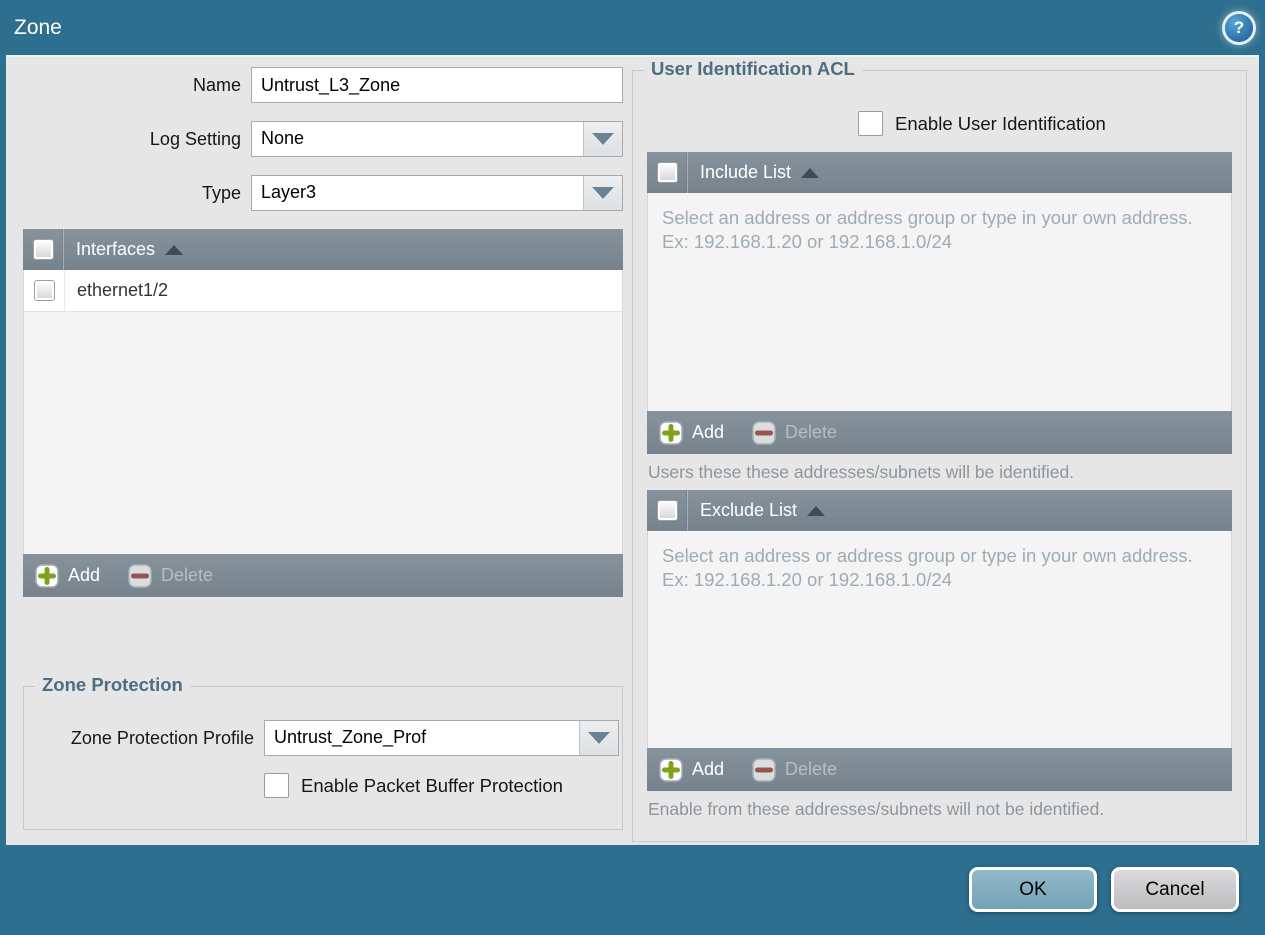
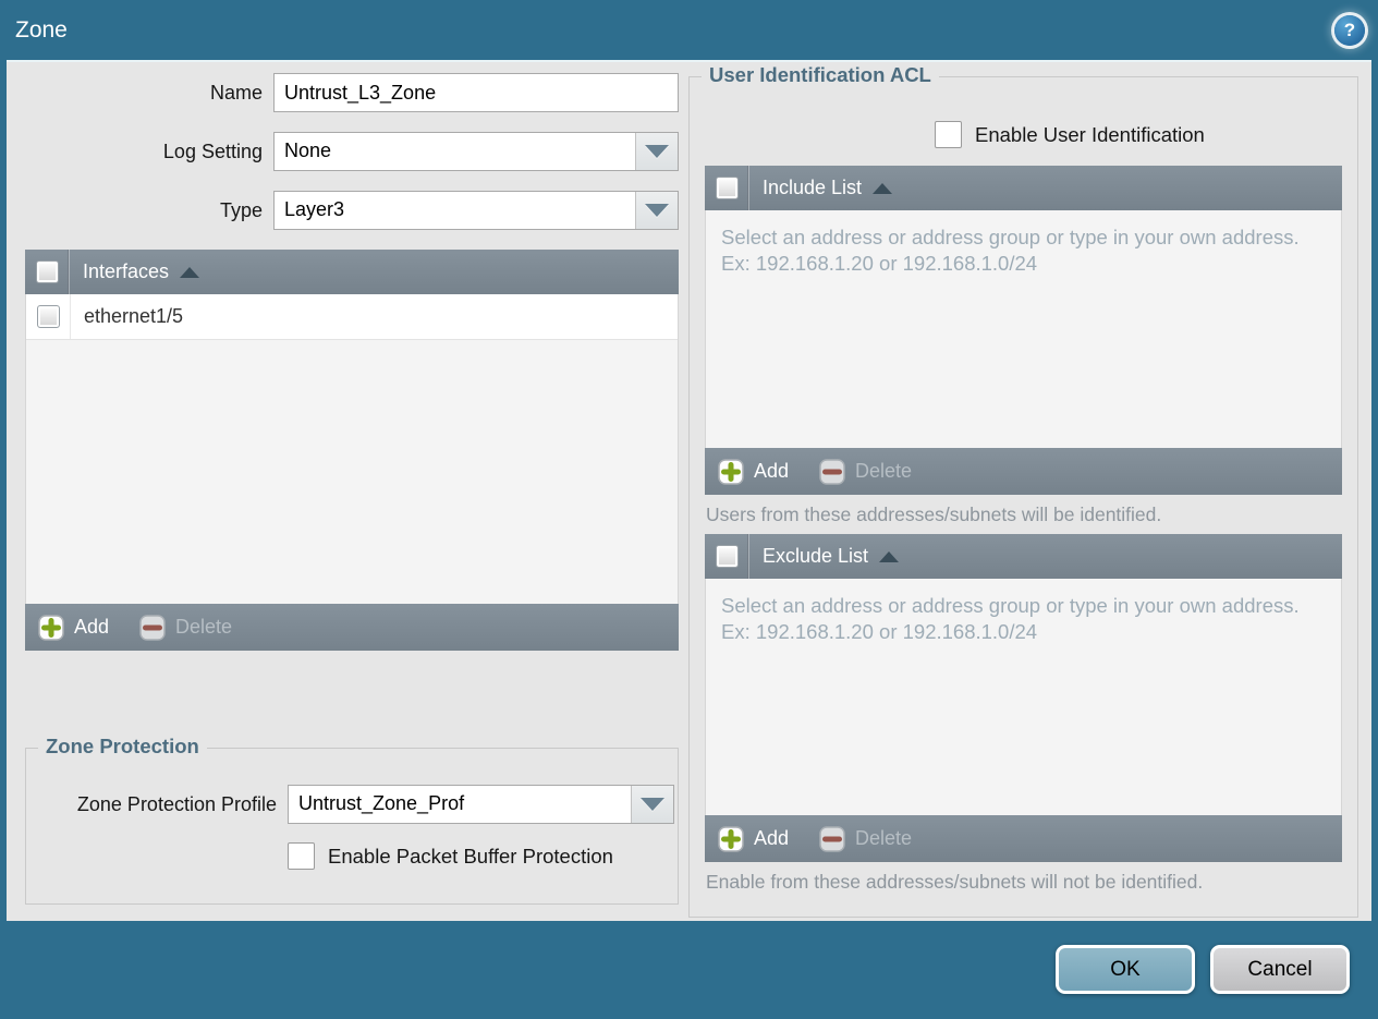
  Zone
  ?
  Name
  Untrust_L3_Zone
  Log Setting
  None
  Type
  Layer3
  Interfaces
- ethernet1/2
+ ethernet1/5
  Add
  Delete
  Zone Protection
  Zone Protection Profile
  Untrust_Zone_Prof
  Enable Packet Buffer Protection
  User Identification ACL
  Enable User Identification
  Include List
  Select an address or address group or type in your own address. Ex: 192.168.1.20 or 192.168.1.0/24
  Add
  Delete
- Users these these addresses/subnets will be identified.
+ Users from these addresses/subnets will be identified.
  Exclude List
  Select an address or address group or type in your own address. Ex: 192.168.1.20 or 192.168.1.0/24
  Add
  Delete
  Enable from these addresses/subnets will not be identified.
  OK
  Cancel
